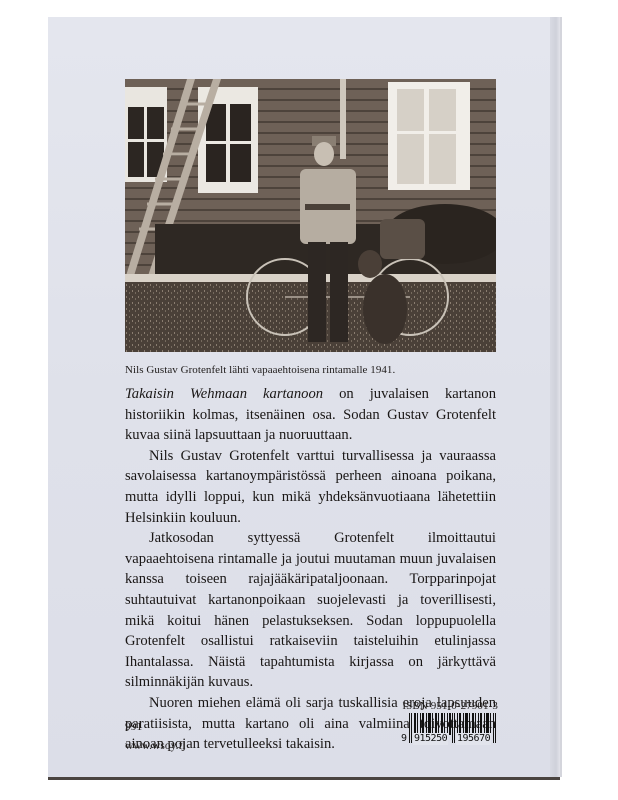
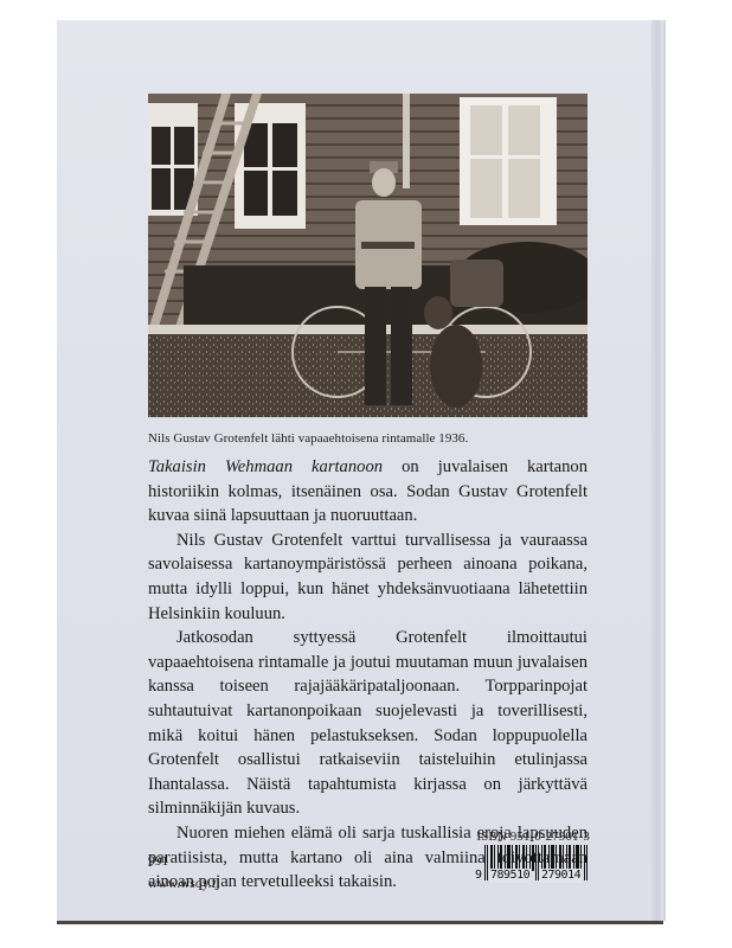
- Nils Gustav Grotenfelt lähti vapaaehtoisena rintamalle 1941.
+ Nils Gustav Grotenfelt lähti vapaaehtoisena rintamalle 1936.
  Takaisin Wehmaan kartanoon on juvalaisen kartanon historiikin kolmas, itsenäinen osa. Sodan Gustav Grotenfelt kuvaa siinä lapsuuttaan ja nuoruuttaan.
- Nils Gustav Grotenfelt varttui turvallisessa ja vauraassa savolaisessa kartanoympäristössä perheen ainoana poikana, mutta idylli loppui, kun mikä yhdeksänvuotiaana lähetettiin Helsinkiin kouluun.
+ Nils Gustav Grotenfelt varttui turvallisessa ja vauraassa savolaisessa kartanoympäristössä perheen ainoana poikana, mutta idylli loppui, kun hänet yhdeksänvuotiaana lähetettiin Helsinkiin kouluun.
  Jatkosodan syttyessä Grotenfelt ilmoittautui vapaaehtoisena rintamalle ja joutui muutaman muun juvalaisen kanssa toiseen rajajääkäripataljoonaan. Torpparinpojat suhtautuivat kartanonpoikaan suojelevasti ja toverillisesti, mikä koitui hänen pelastukseksen. Sodan loppupuolella Grotenfelt osallistui ratkaiseviin taisteluihin etulinjassa Ihantalassa. Näistä tapahtumista kirjassa on järkyttävä silminnäkijän kuvaus.
  Nuoren miehen elämä oli sarja tuskallisia eroja lapsuuden paratiisista, mutta kartano oli aina valmiina toiottaman ainoan pojan tervetulleeksi takaisin.
  991
  www.wsoy.fi
  ISBN 951-0-27901-3
  9
- 915250
+ 789510
- 195670
+ 279014
